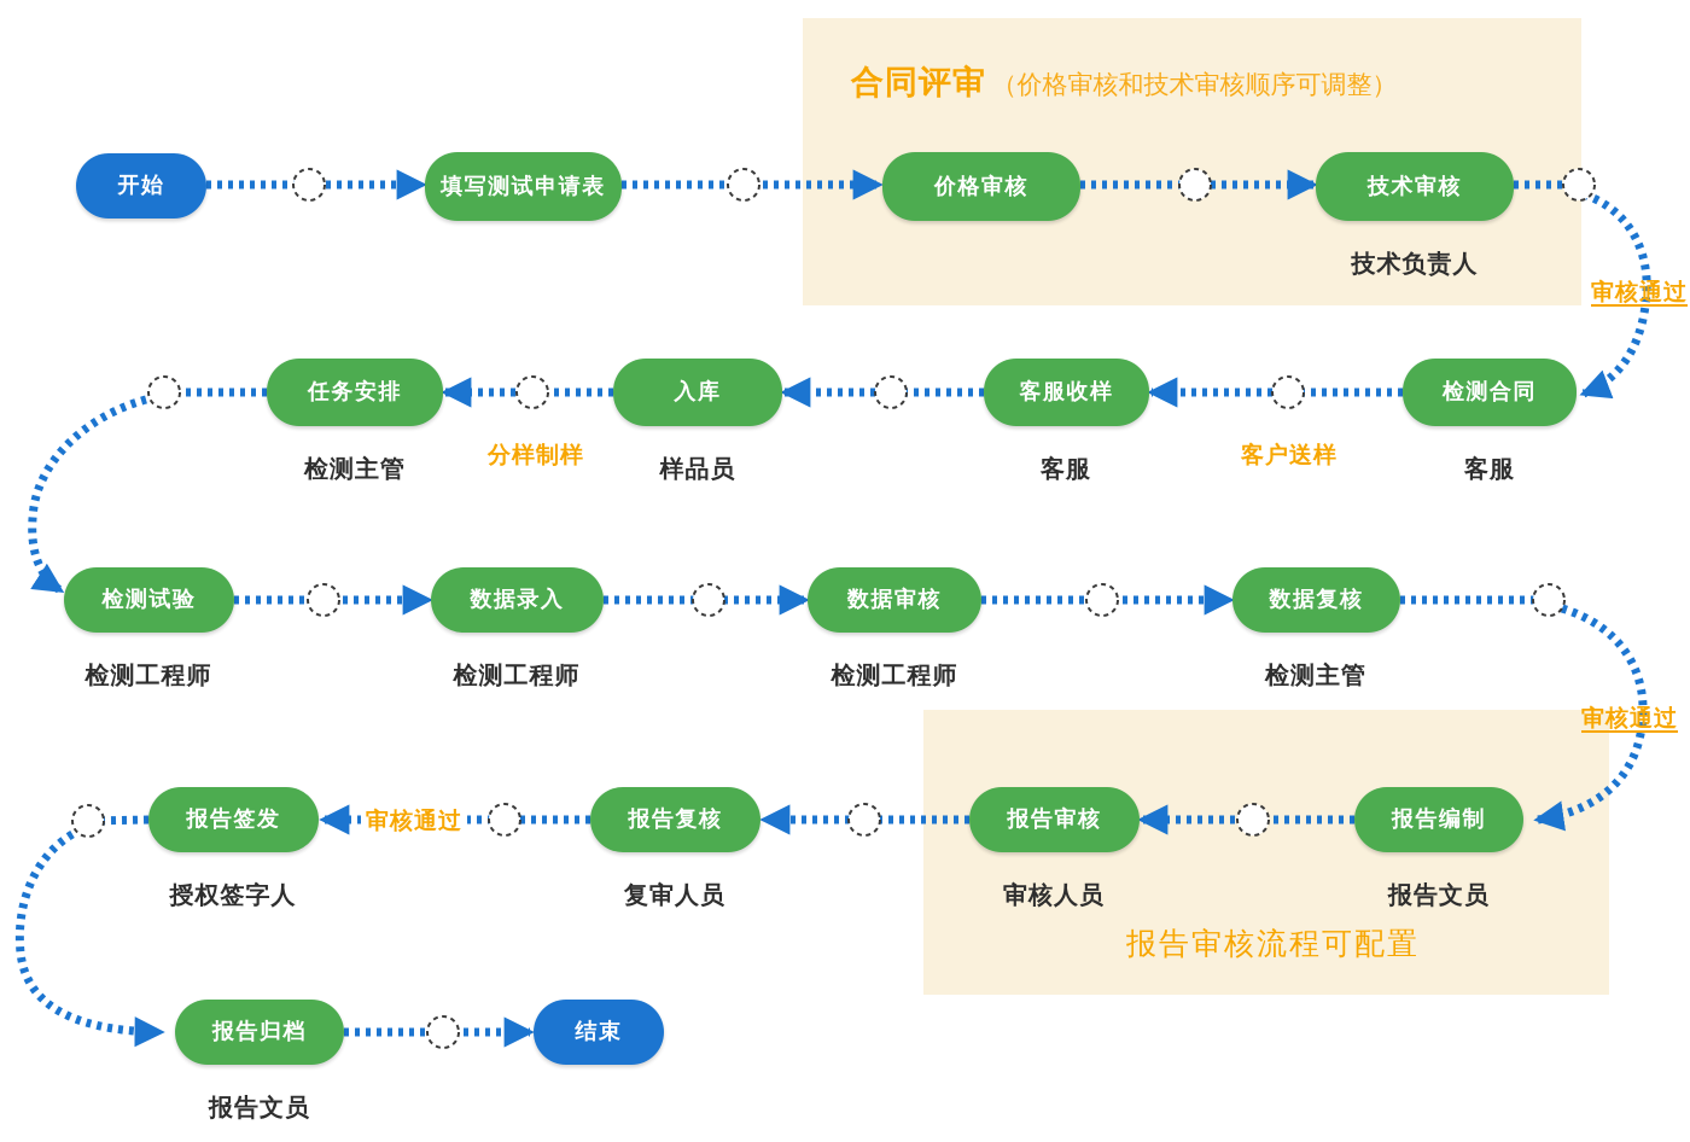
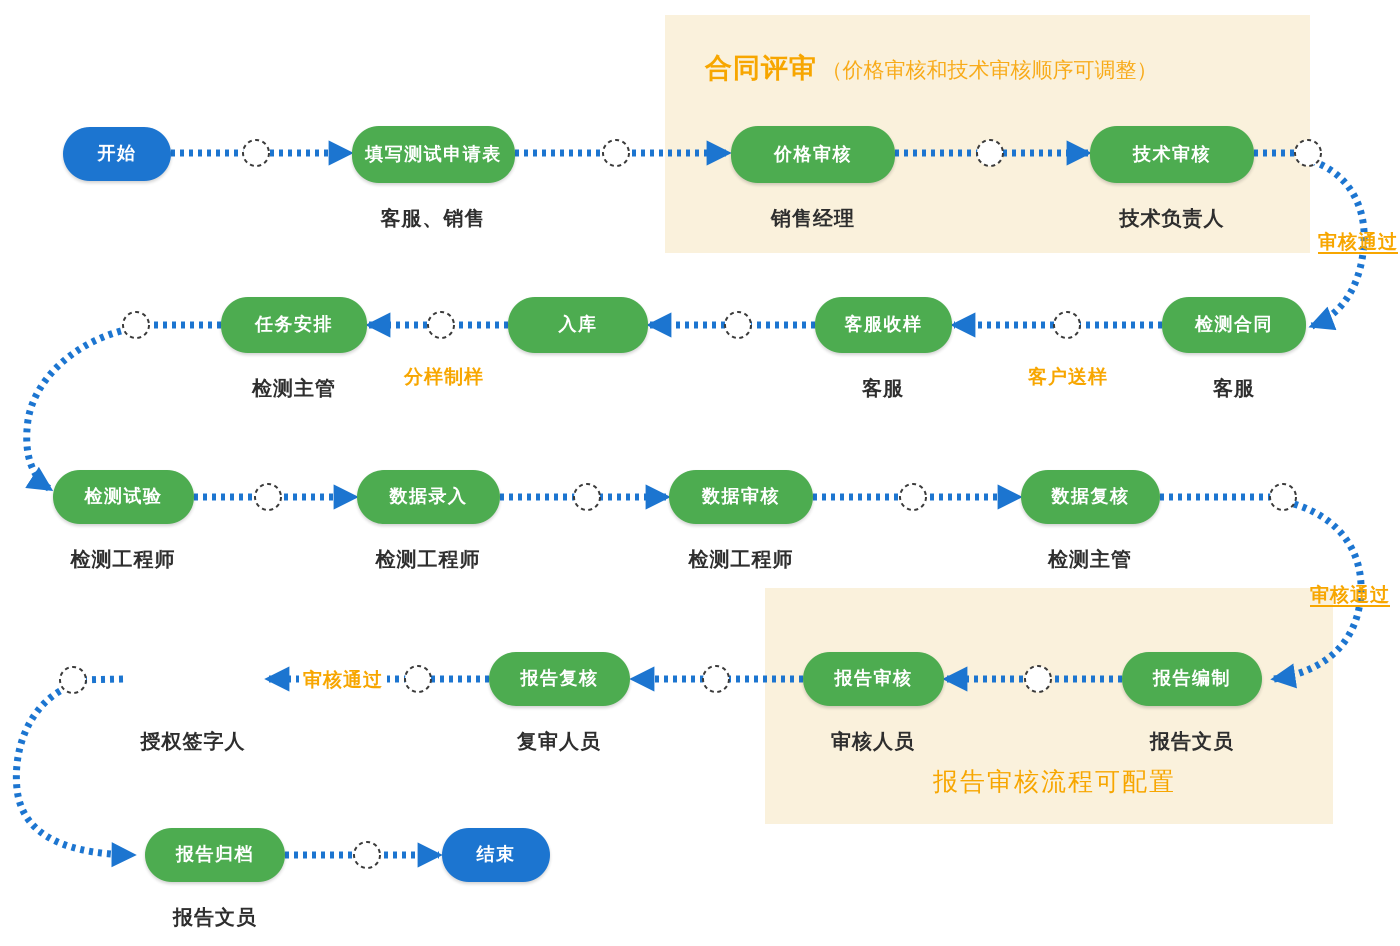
  合同评审 （价格审核和技术审核顺序可调整）
  报告审核流程可配置
  开始
  填写测试申请表
  价格审核
  技术审核
  检测合同
  客服收样
  入库
  任务安排
  检测试验
  数据录入
  数据审核
  数据复核
  报告编制
  报告审核
  报告复核
- 报告签发
  报告归档
  结束
+ 客服、销售
+ 销售经理
  技术负责人
  客服
  客服
- 样品员
  检测主管
  检测工程师
  检测工程师
  检测工程师
  检测主管
  报告文员
  审核人员
  复审人员
  授权签字人
  报告文员
  审核通过
  客户送样
  分样制样
  审核通过
  审核通过
